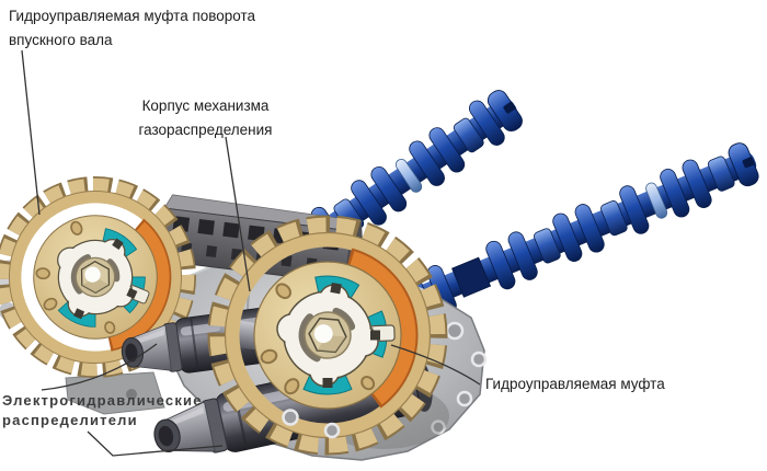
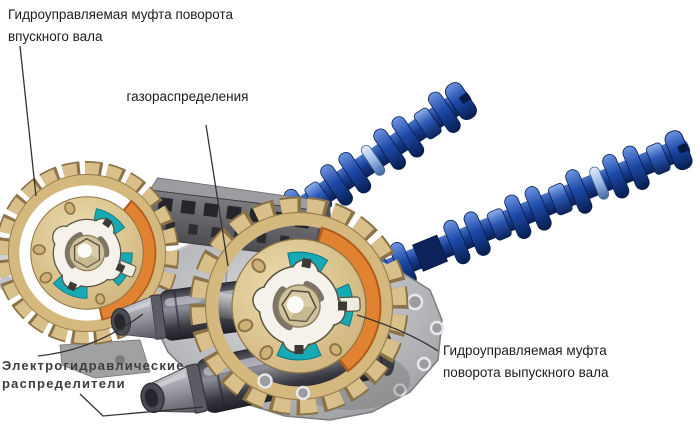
  Гидроуправляемая муфта поворота
  впускного вала
- Корпус механизма
  газораспределения
  Электрогидравлические
  распределители
  Гидроуправляемая муфта
+ поворота выпускного вала
